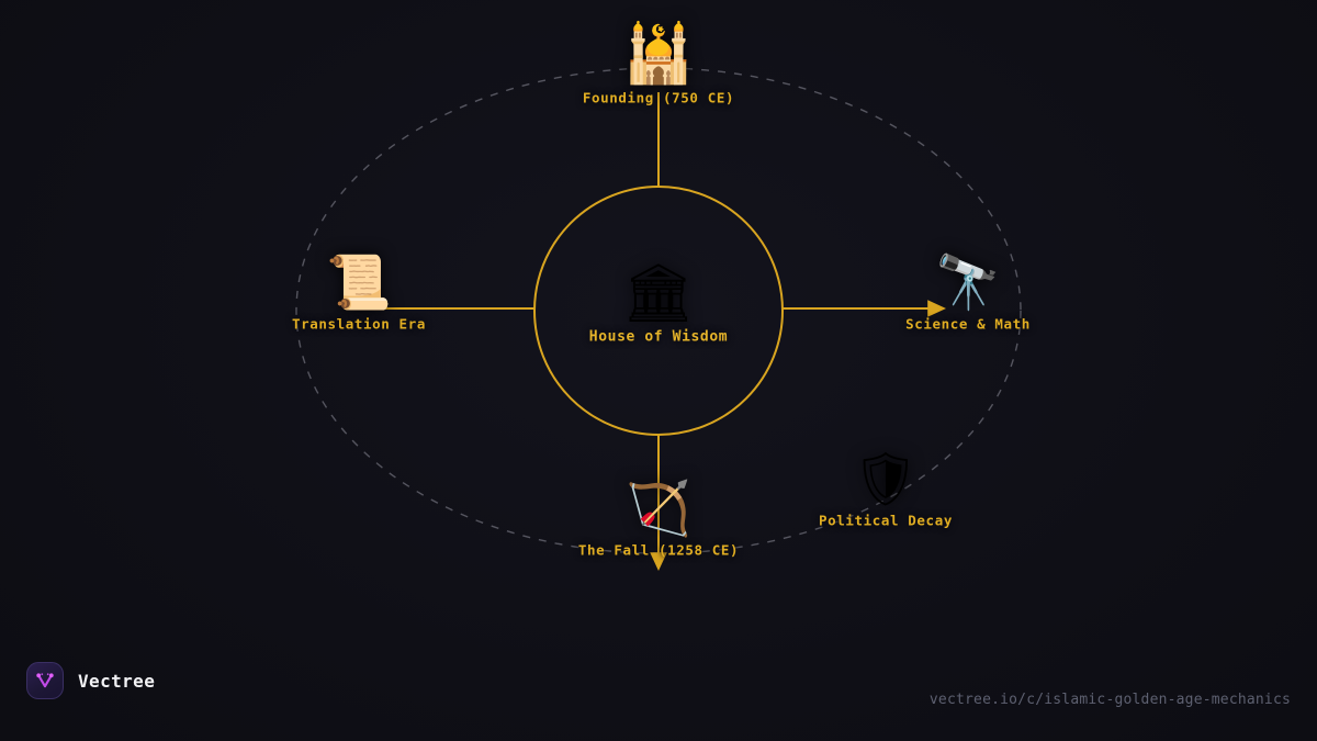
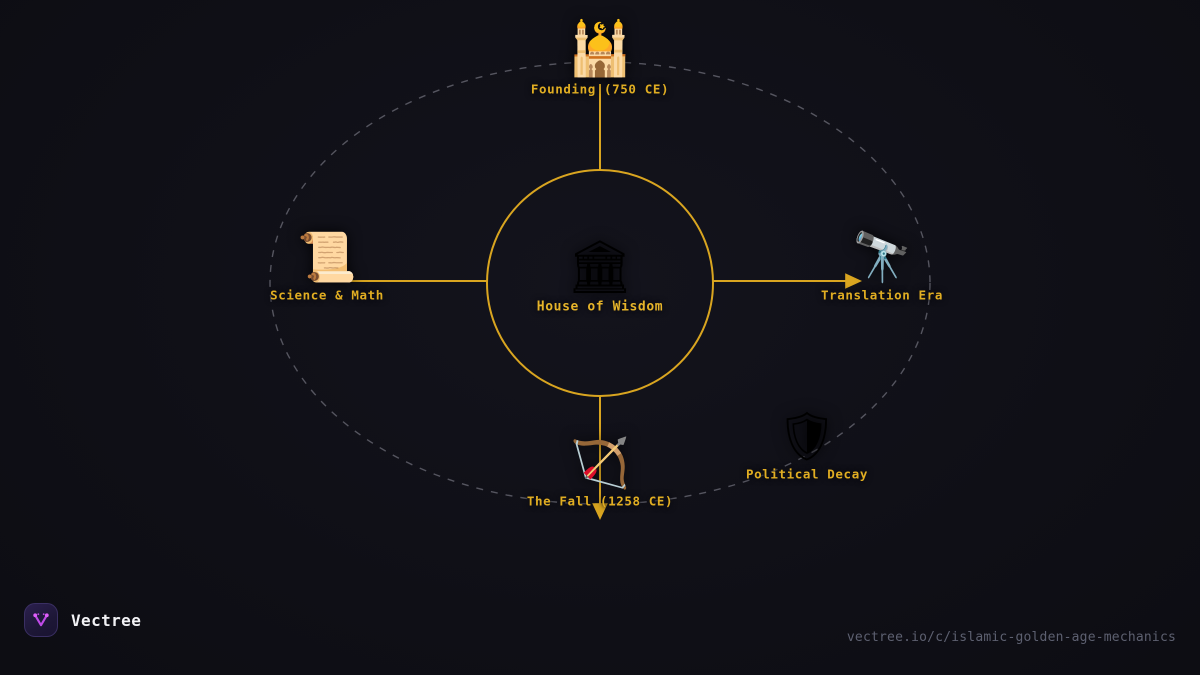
  🏛
  House of Wisdom
  🕌
  Founding (750 CE)
  📜
- Translation Era
+ Science & Math
  🔭
- Science & Math
+ Translation Era
  🏹
  The Fall (1258 CE)
  🛡
  Political Decay
  Vectree
  vectree.io/c/islamic-golden-age-mechanics
